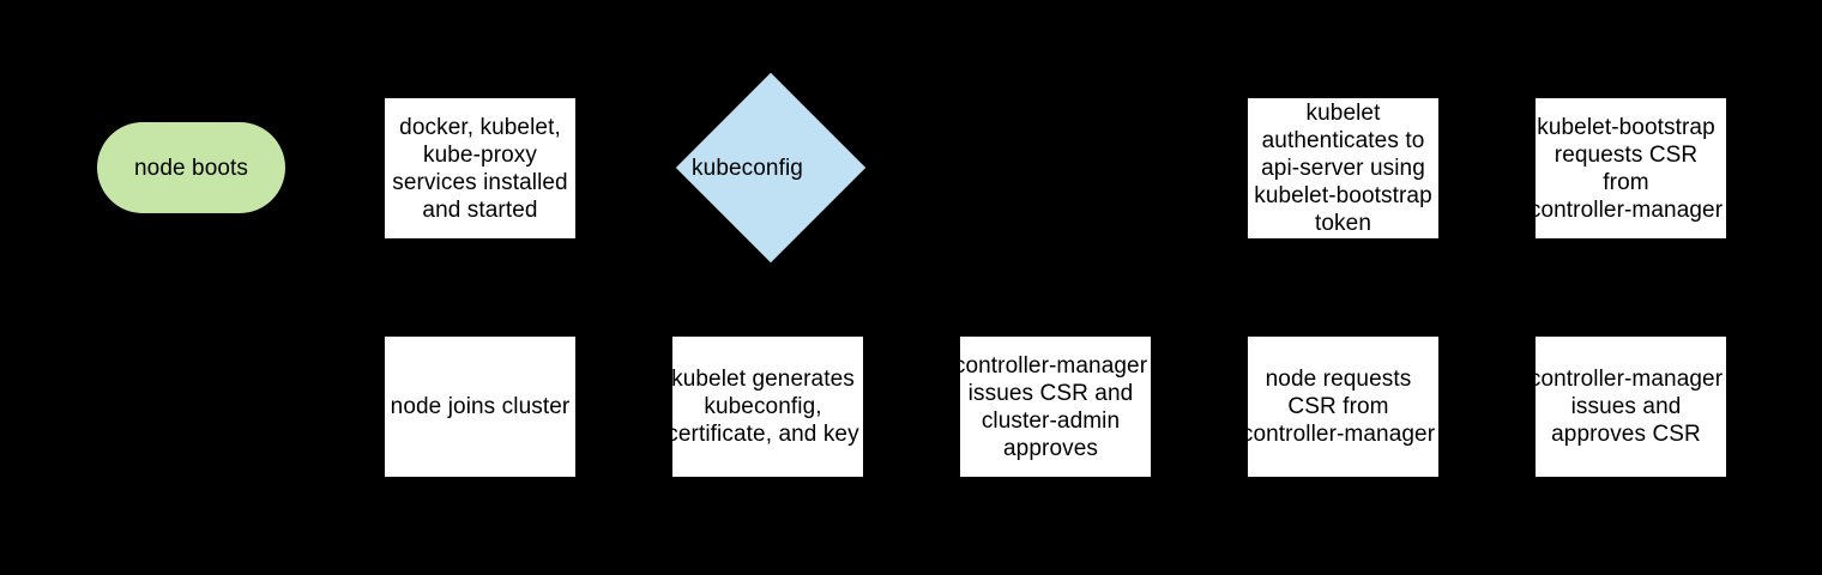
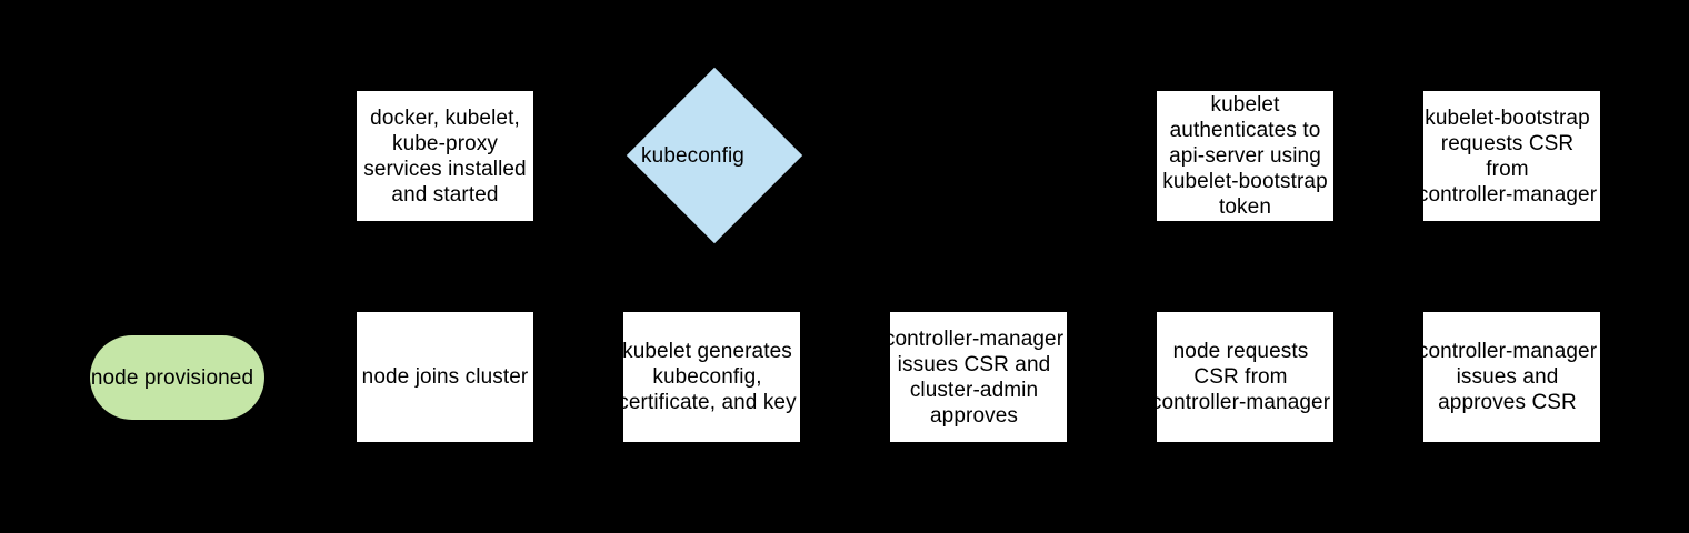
- node boots
  docker, kubelet,
  kube-proxy
  services installed
  and started
  kubeconfig
  kubelet
  authenticates to
  api-server using
  kubelet-bootstrap
  token
  kubelet-bootstrap
  requests CSR
  from
  controller-manager
+ node provisioned
  node joins cluster
  kubelet generates
  kubeconfig,
  certificate, and key
  controller-manager
  issues CSR and
  cluster-admin
  approves
  node requests
  CSR from
  controller-manager
  controller-manager
  issues and
  approves CSR
